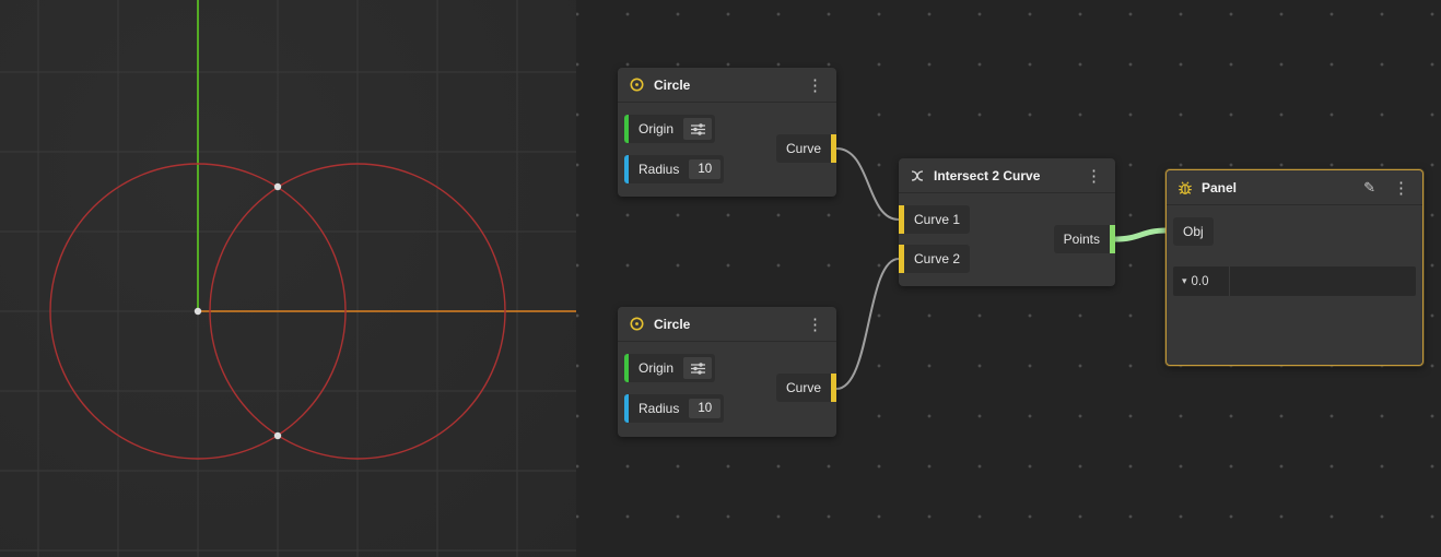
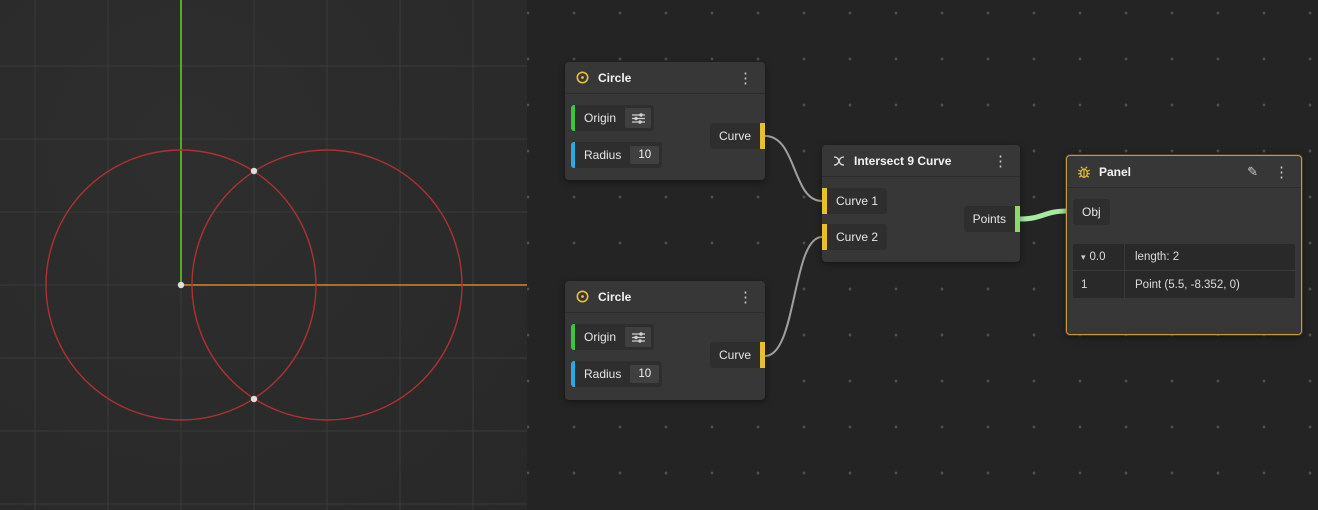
  Circle
  ⋮
  Origin
  Radius
  10
  Curve
- Intersect 2 Curve
+ Intersect 9 Curve
  ⋮
  Curve 1
  Curve 2
  Points
  Circle
  ⋮
  Origin
  Radius
  10
  Curve
  Panel
  ✎
  ⋮
  Obj
  ▾
  0.0
+ length: 2
+ 1
+ Point (5.5, -8.352, 0)
